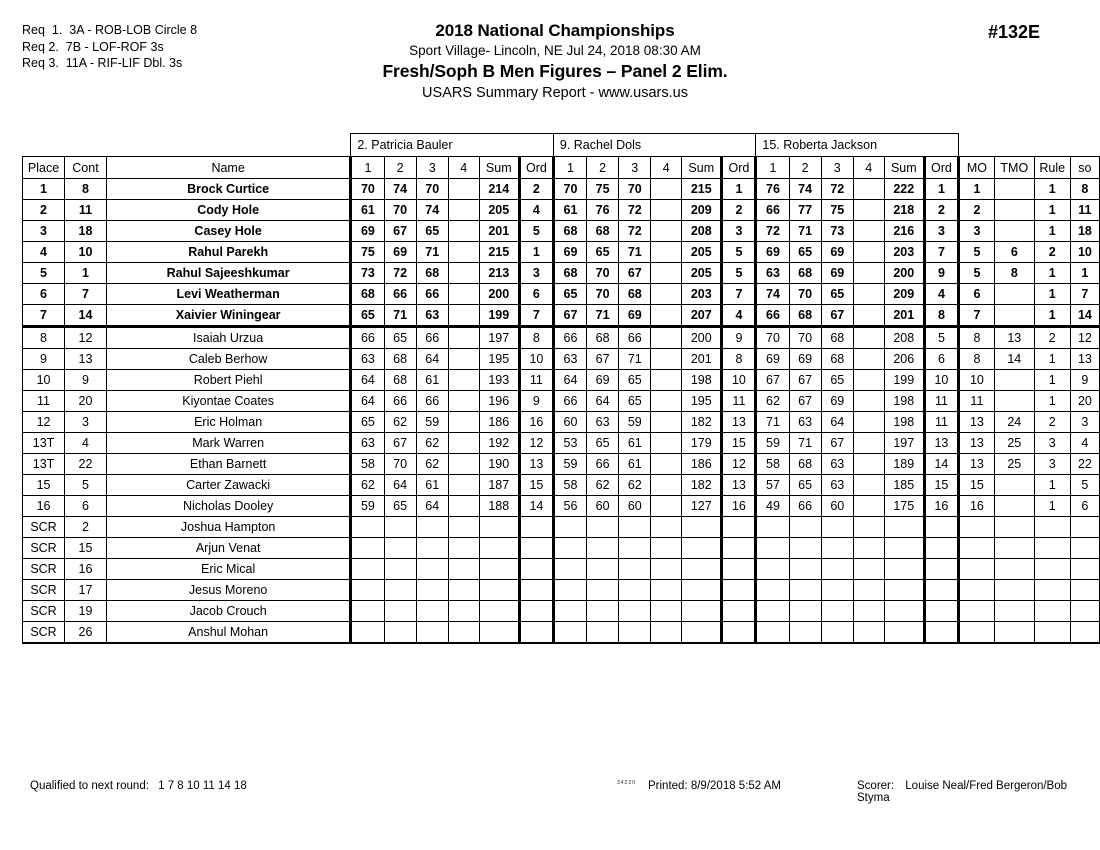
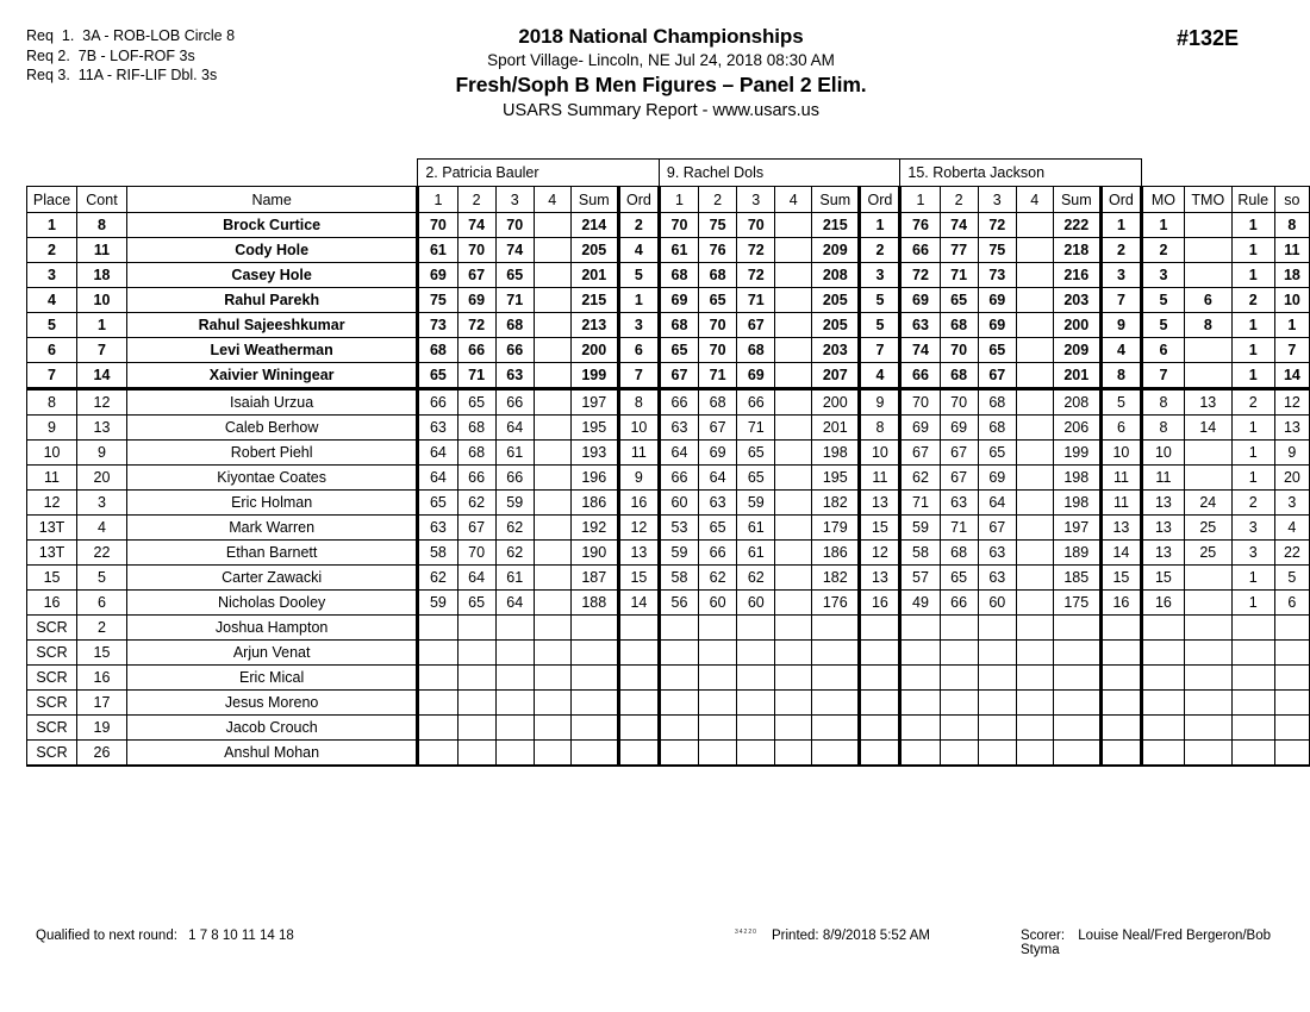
  Req 1. 3A - ROB-LOB Circle 8
  Req 2. 7B - LOF-ROF 3s
  Req 3. 11A - RIF-LIF Dbl. 3s
  2018 National Championships
  Sport Village- Lincoln, NE Jul 24, 2018 08:30 AM
  Fresh/Soph B Men Figures – Panel 2 Elim.
  USARS Summary Report - www.usars.us
  #132E
  			2. Patricia Bauler	9. Rachel Dols	15. Roberta Jackson
  Place	Cont	Name	1	2	3	4	Sum	Ord	1	2	3	4	Sum	Ord	1	2	3	4	Sum	Ord	MO	TMO	Rule	so
  1	8	Brock Curtice	70	74	70		214	2	70	75	70		215	1	76	74	72		222	1	1		1	8
  2	11	Cody Hole	61	70	74		205	4	61	76	72		209	2	66	77	75		218	2	2		1	11
  3	18	Casey Hole	69	67	65		201	5	68	68	72		208	3	72	71	73		216	3	3		1	18
  4	10	Rahul Parekh	75	69	71		215	1	69	65	71		205	5	69	65	69		203	7	5	6	2	10
  5	1	Rahul Sajeeshkumar	73	72	68		213	3	68	70	67		205	5	63	68	69		200	9	5	8	1	1
  6	7	Levi Weatherman	68	66	66		200	6	65	70	68		203	7	74	70	65		209	4	6		1	7
  7	14	Xaivier Winingear	65	71	63		199	7	67	71	69		207	4	66	68	67		201	8	7		1	14
  8	12	Isaiah Urzua	66	65	66		197	8	66	68	66		200	9	70	70	68		208	5	8	13	2	12
  9	13	Caleb Berhow	63	68	64		195	10	63	67	71		201	8	69	69	68		206	6	8	14	1	13
  10	9	Robert Piehl	64	68	61		193	11	64	69	65		198	10	67	67	65		199	10	10		1	9
  11	20	Kiyontae Coates	64	66	66		196	9	66	64	65		195	11	62	67	69		198	11	11		1	20
  12	3	Eric Holman	65	62	59		186	16	60	63	59		182	13	71	63	64		198	11	13	24	2	3
  13T	4	Mark Warren	63	67	62		192	12	53	65	61		179	15	59	71	67		197	13	13	25	3	4
  13T	22	Ethan Barnett	58	70	62		190	13	59	66	61		186	12	58	68	63		189	14	13	25	3	22
  15	5	Carter Zawacki	62	64	61		187	15	58	62	62		182	13	57	65	63		185	15	15		1	5
- 16	6	Nicholas Dooley	59	65	64		188	14	56	60	60		127	16	49	66	60		175	16	16		1	6
+ 16	6	Nicholas Dooley	59	65	64		188	14	56	60	60		176	16	49	66	60		175	16	16		1	6
  SCR	2	Joshua Hampton
  SCR	15	Arjun Venat
  SCR	16	Eric Mical
  SCR	17	Jesus Moreno
  SCR	19	Jacob Crouch
  SCR	26	Anshul Mohan
  Qualified to next round: 1 7 8 10 11 14 18
  Printed: 8/9/2018 5:52 AM
  Scorer: Louise Neal/Fred Bergeron/Bob Styma
